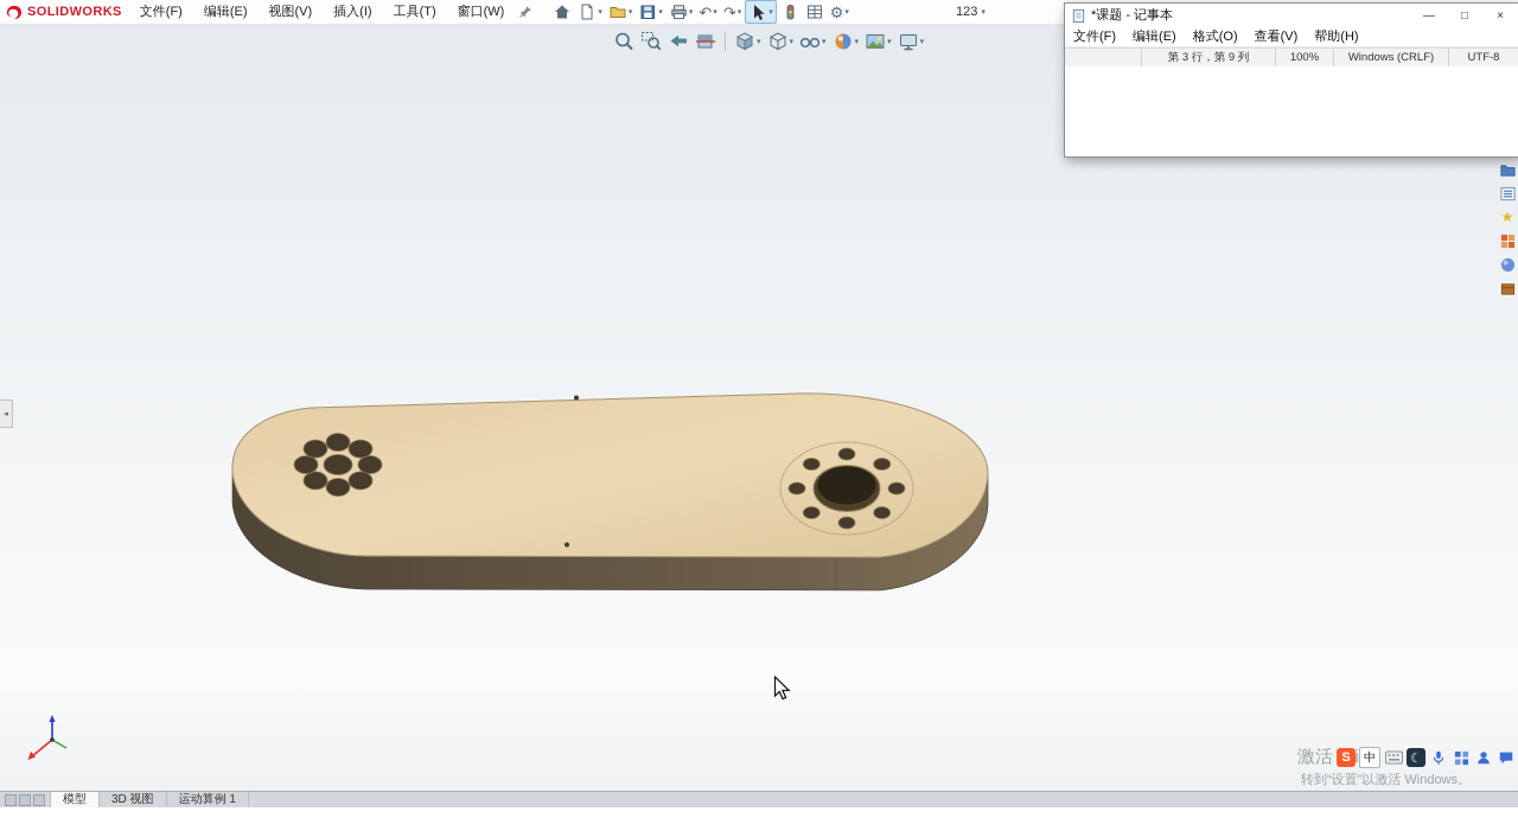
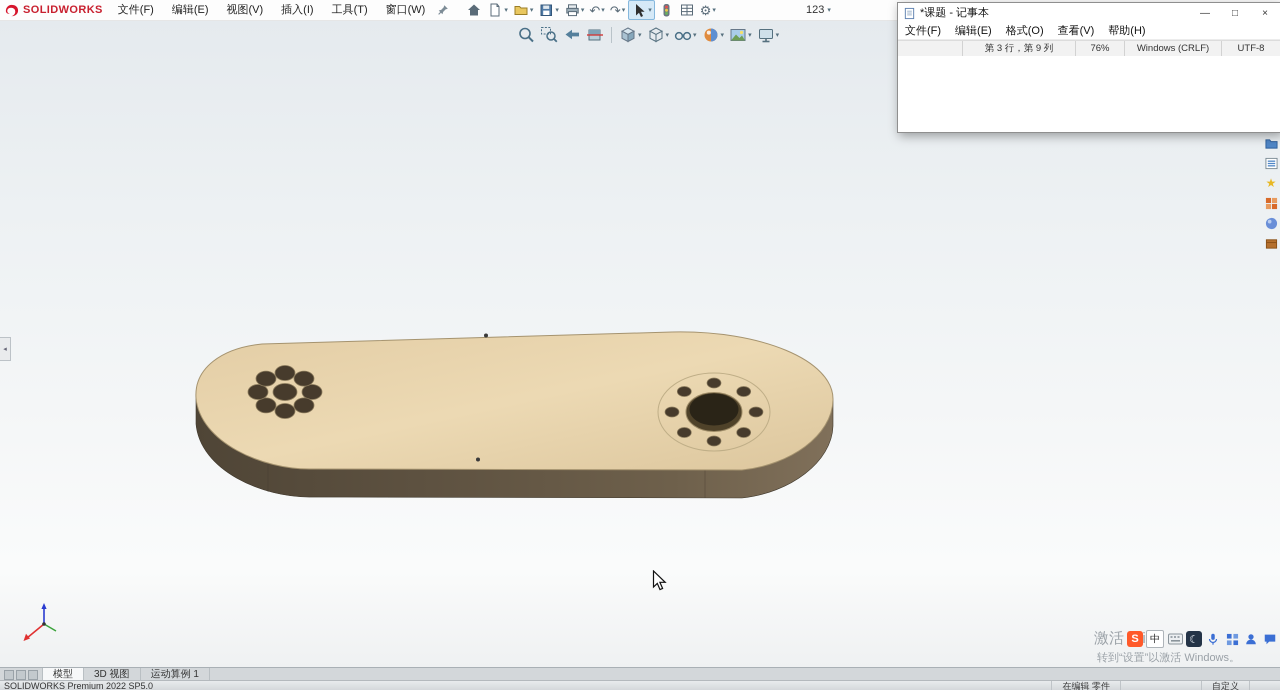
  SOLIDWORKS
  文件(F)
  编辑(E)
  视图(V)
  插入(I)
  工具(T)
  窗口(W)
  ↶
  ↷
  ⚙
  123
  转到“设置”以激活 Windows。
  S
  中
  ☾
  ★
  模型
  3D 视图
  运动算例 1
+ SOLIDWORKS Premium 2022 SP5.0
+ 在编辑 零件
+ 自定义
  *课题 - 记事本
  —
  □
  ×
  文件(F)
  编辑(E)
  格式(O)
  查看(V)
  帮助(H)
  第 3 行，第 9 列
- 100%
+ 76%
  Windows (CRLF)
  UTF-8
